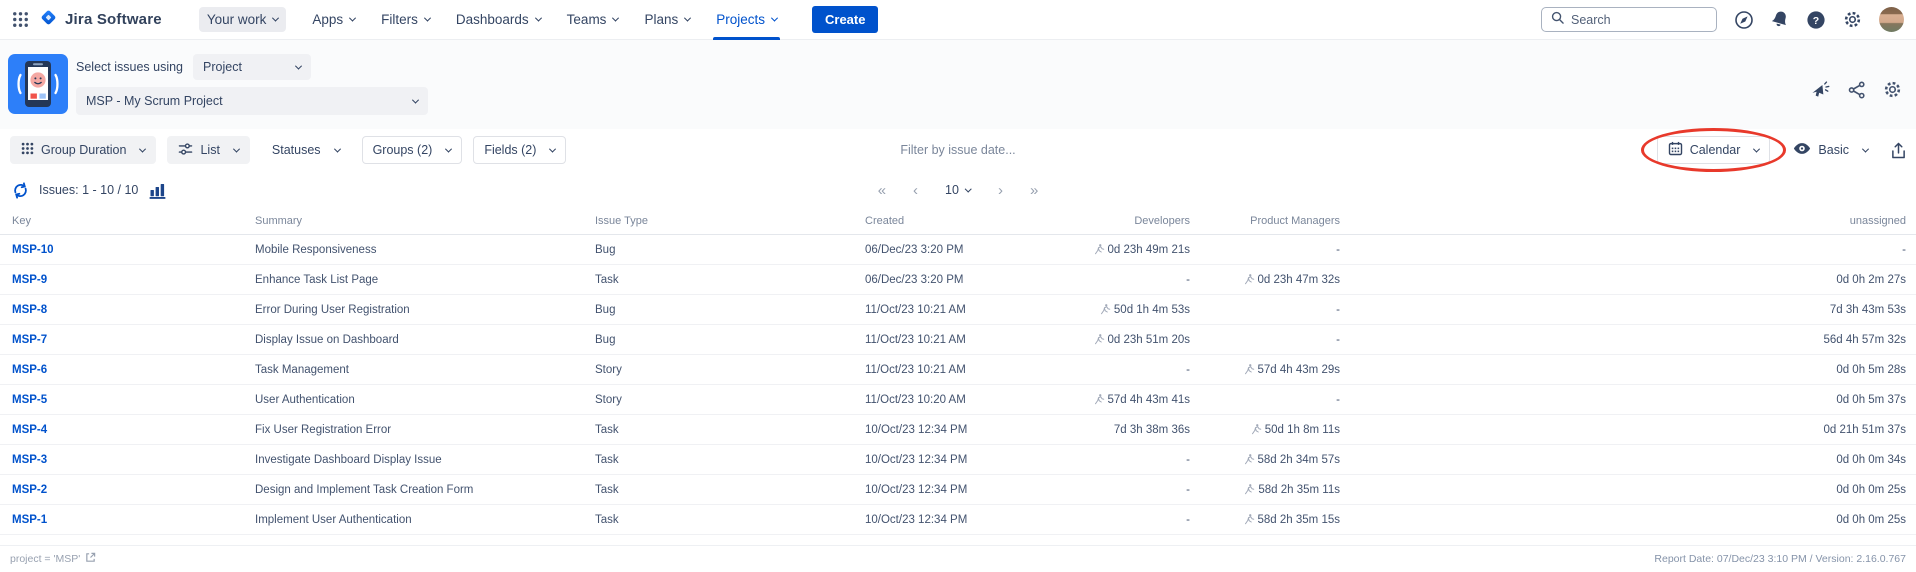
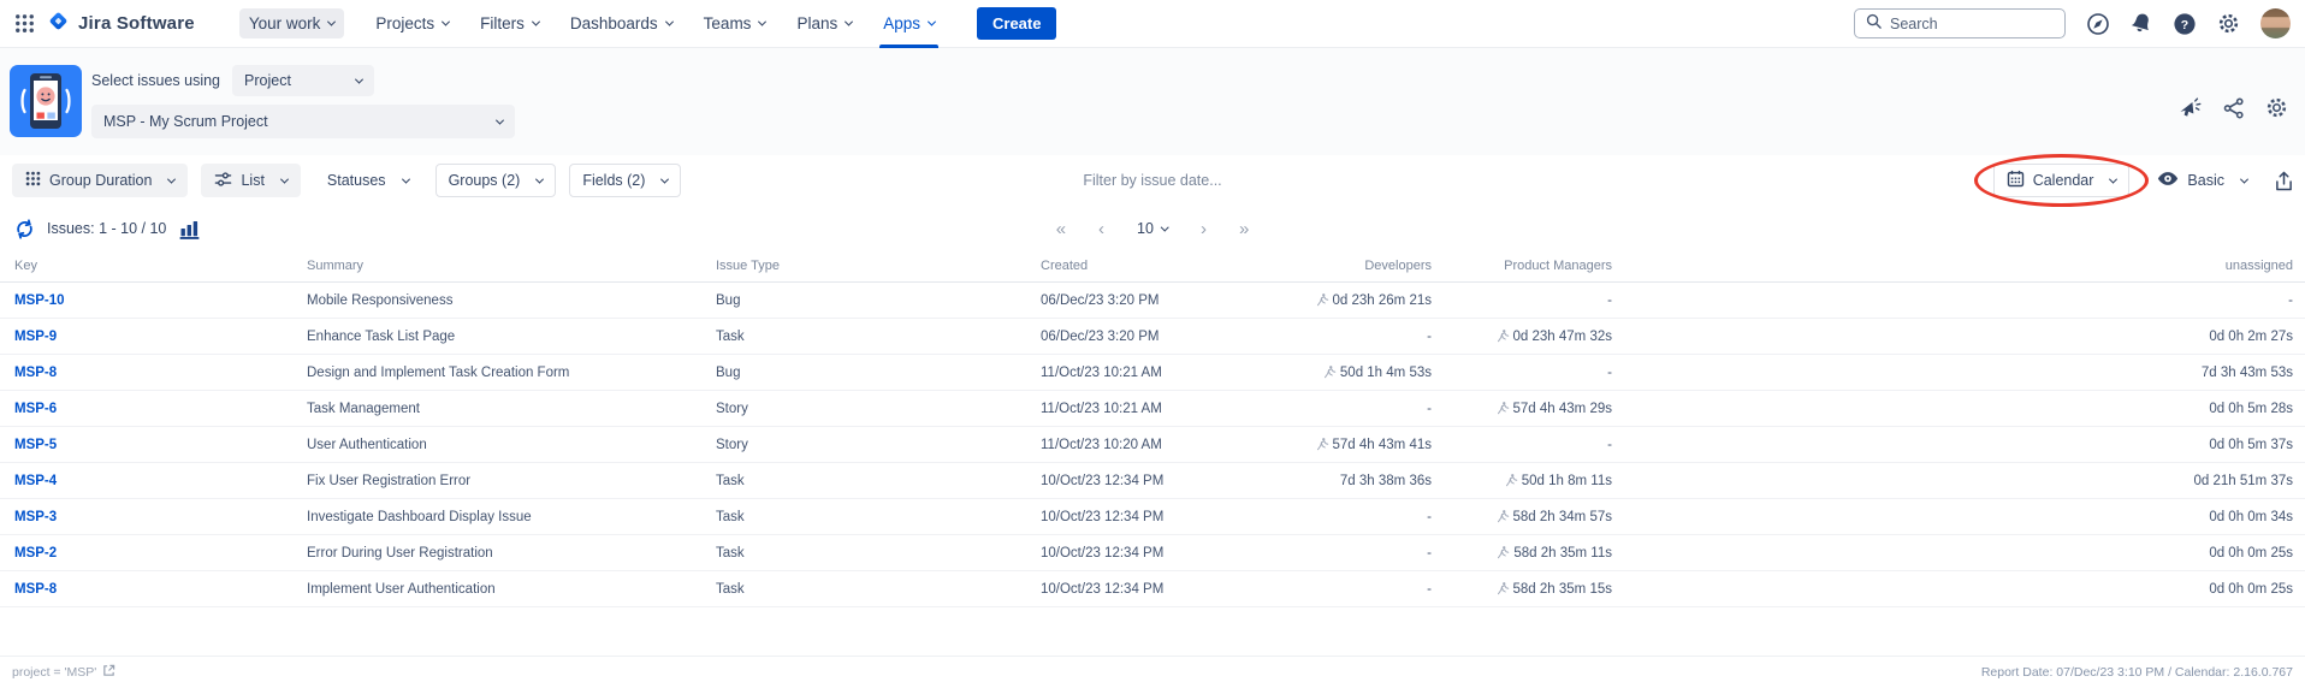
  Jira Software
  Your work
- Apps
+ Projects
  Filters
  Dashboards
  Teams
  Plans
- Projects
+ Apps
  Create
  Search
  ?
  Select issues using
  Project
  MSP - My Scrum Project
  Group Duration
  List
  Statuses
  Groups (2)
  Fields (2)
  Filter by issue date...
  Calendar
  Basic
  Issues: 1 - 10 / 10
  «
  ‹
  10
  ›
  »
  Key	Summary	Issue Type	Created	Developers	Product Managers	unassigned
- MSP-10	Mobile Responsiveness	Bug	06/Dec/23 3:20 PM	0d 23h 49m 21s	-	-
+ MSP-10	Mobile Responsiveness	Bug	06/Dec/23 3:20 PM	0d 23h 26m 21s	-	-
  MSP-9	Enhance Task List Page	Task	06/Dec/23 3:20 PM	-	0d 23h 47m 32s	0d 0h 2m 27s
- MSP-8	Error During User Registration	Bug	11/Oct/23 10:21 AM	50d 1h 4m 53s	-	7d 3h 43m 53s
+ MSP-8	Design and Implement Task Creation Form	Bug	11/Oct/23 10:21 AM	50d 1h 4m 53s	-	7d 3h 43m 53s
- MSP-7	Display Issue on Dashboard	Bug	11/Oct/23 10:21 AM	0d 23h 51m 20s	-	56d 4h 57m 32s
  MSP-6	Task Management	Story	11/Oct/23 10:21 AM	-	57d 4h 43m 29s	0d 0h 5m 28s
  MSP-5	User Authentication	Story	11/Oct/23 10:20 AM	57d 4h 43m 41s	-	0d 0h 5m 37s
  MSP-4	Fix User Registration Error	Task	10/Oct/23 12:34 PM	7d 3h 38m 36s	50d 1h 8m 11s	0d 21h 51m 37s
  MSP-3	Investigate Dashboard Display Issue	Task	10/Oct/23 12:34 PM	-	58d 2h 34m 57s	0d 0h 0m 34s
- MSP-2	Design and Implement Task Creation Form	Task	10/Oct/23 12:34 PM	-	58d 2h 35m 11s	0d 0h 0m 25s
+ MSP-2	Error During User Registration	Task	10/Oct/23 12:34 PM	-	58d 2h 35m 11s	0d 0h 0m 25s
- MSP-1	Implement User Authentication	Task	10/Oct/23 12:34 PM	-	58d 2h 35m 15s	0d 0h 0m 25s
+ MSP-8	Implement User Authentication	Task	10/Oct/23 12:34 PM	-	58d 2h 35m 15s	0d 0h 0m 25s
  project = 'MSP'
- Report Date: 07/Dec/23 3:10 PM / Version: 2.16.0.767
+ Report Date: 07/Dec/23 3:10 PM / Calendar: 2.16.0.767
